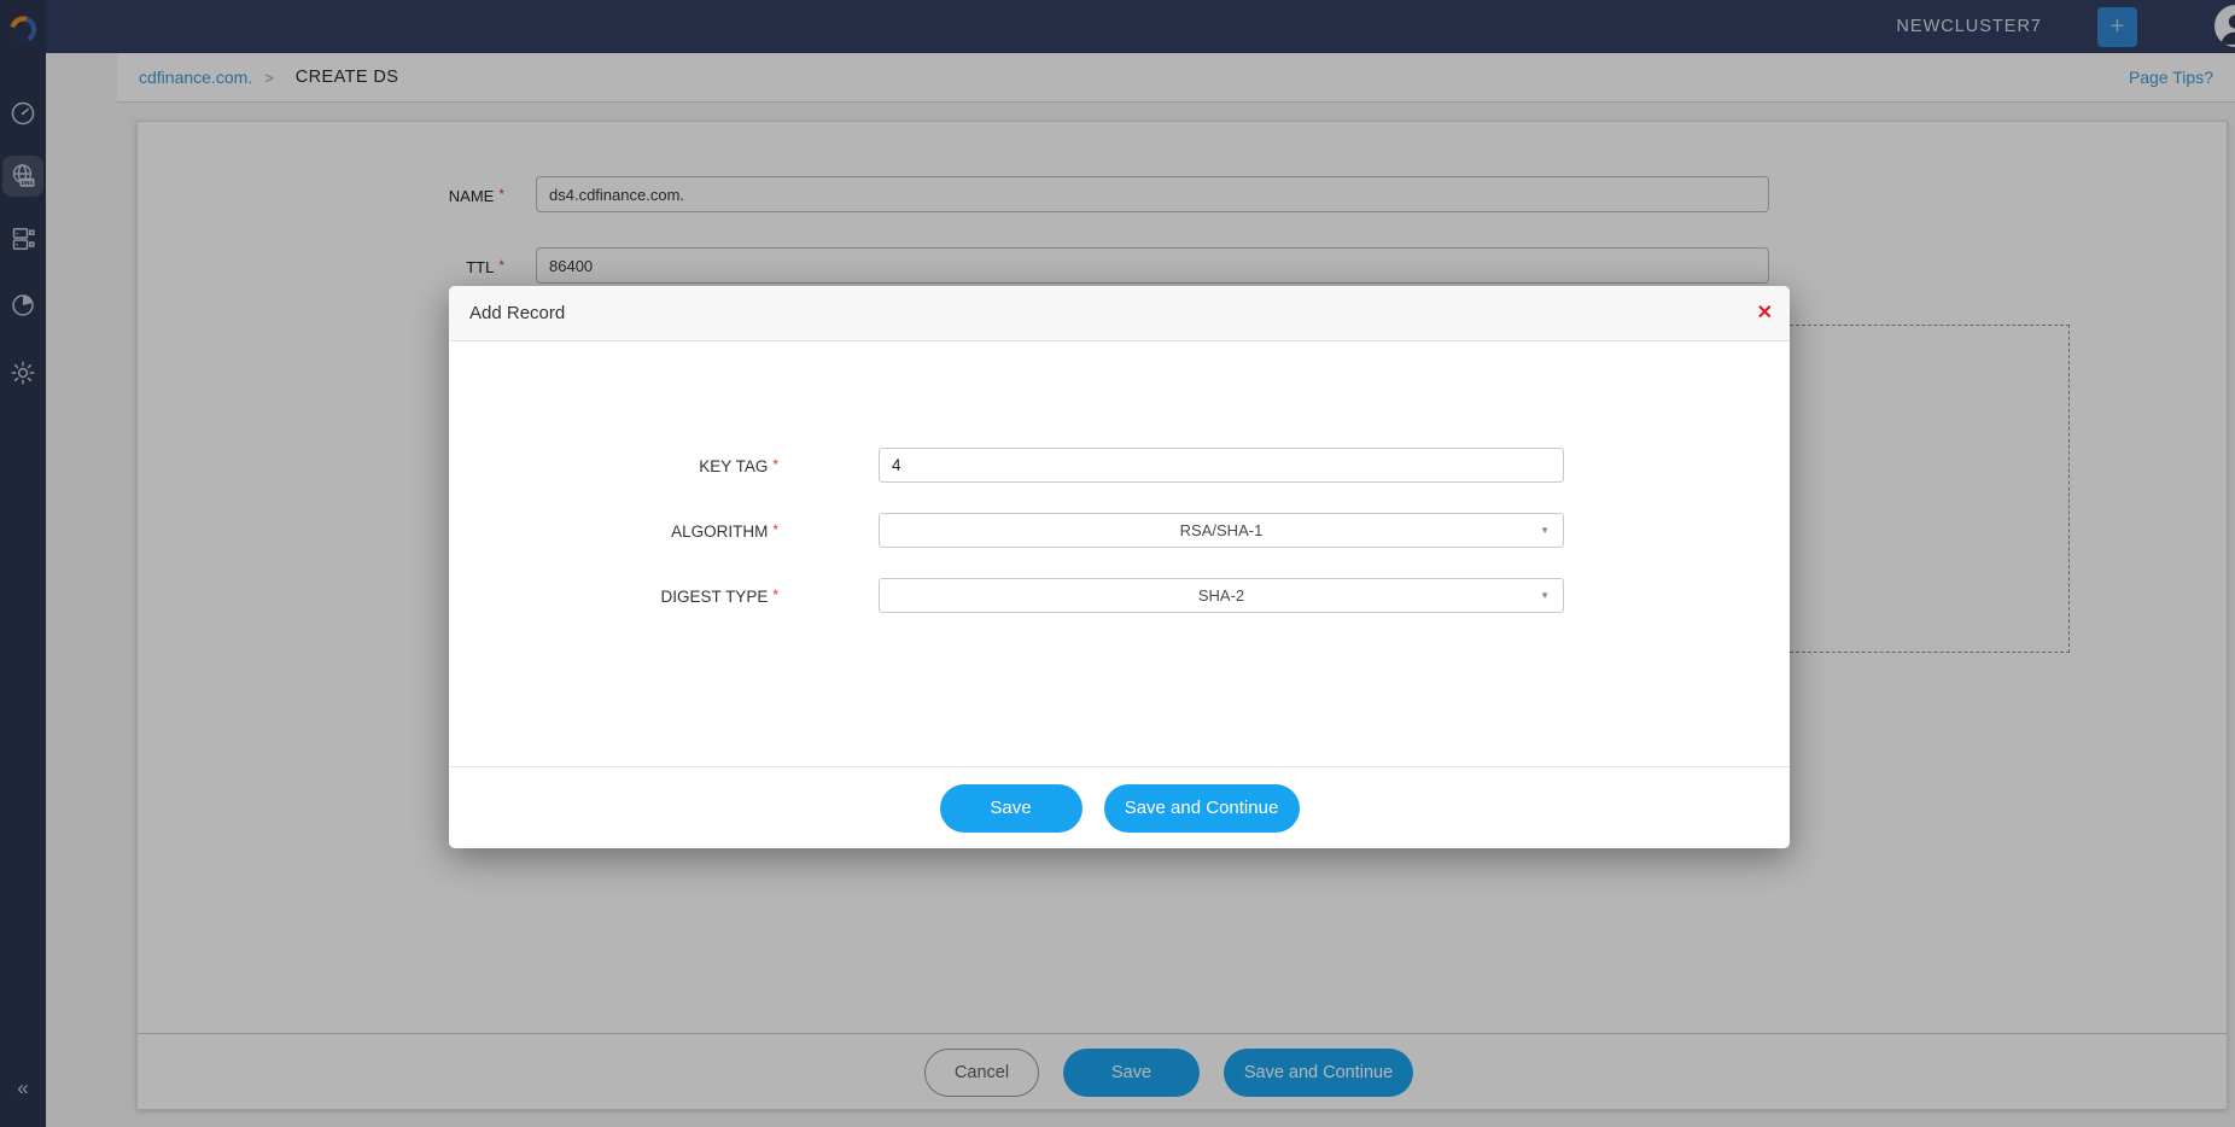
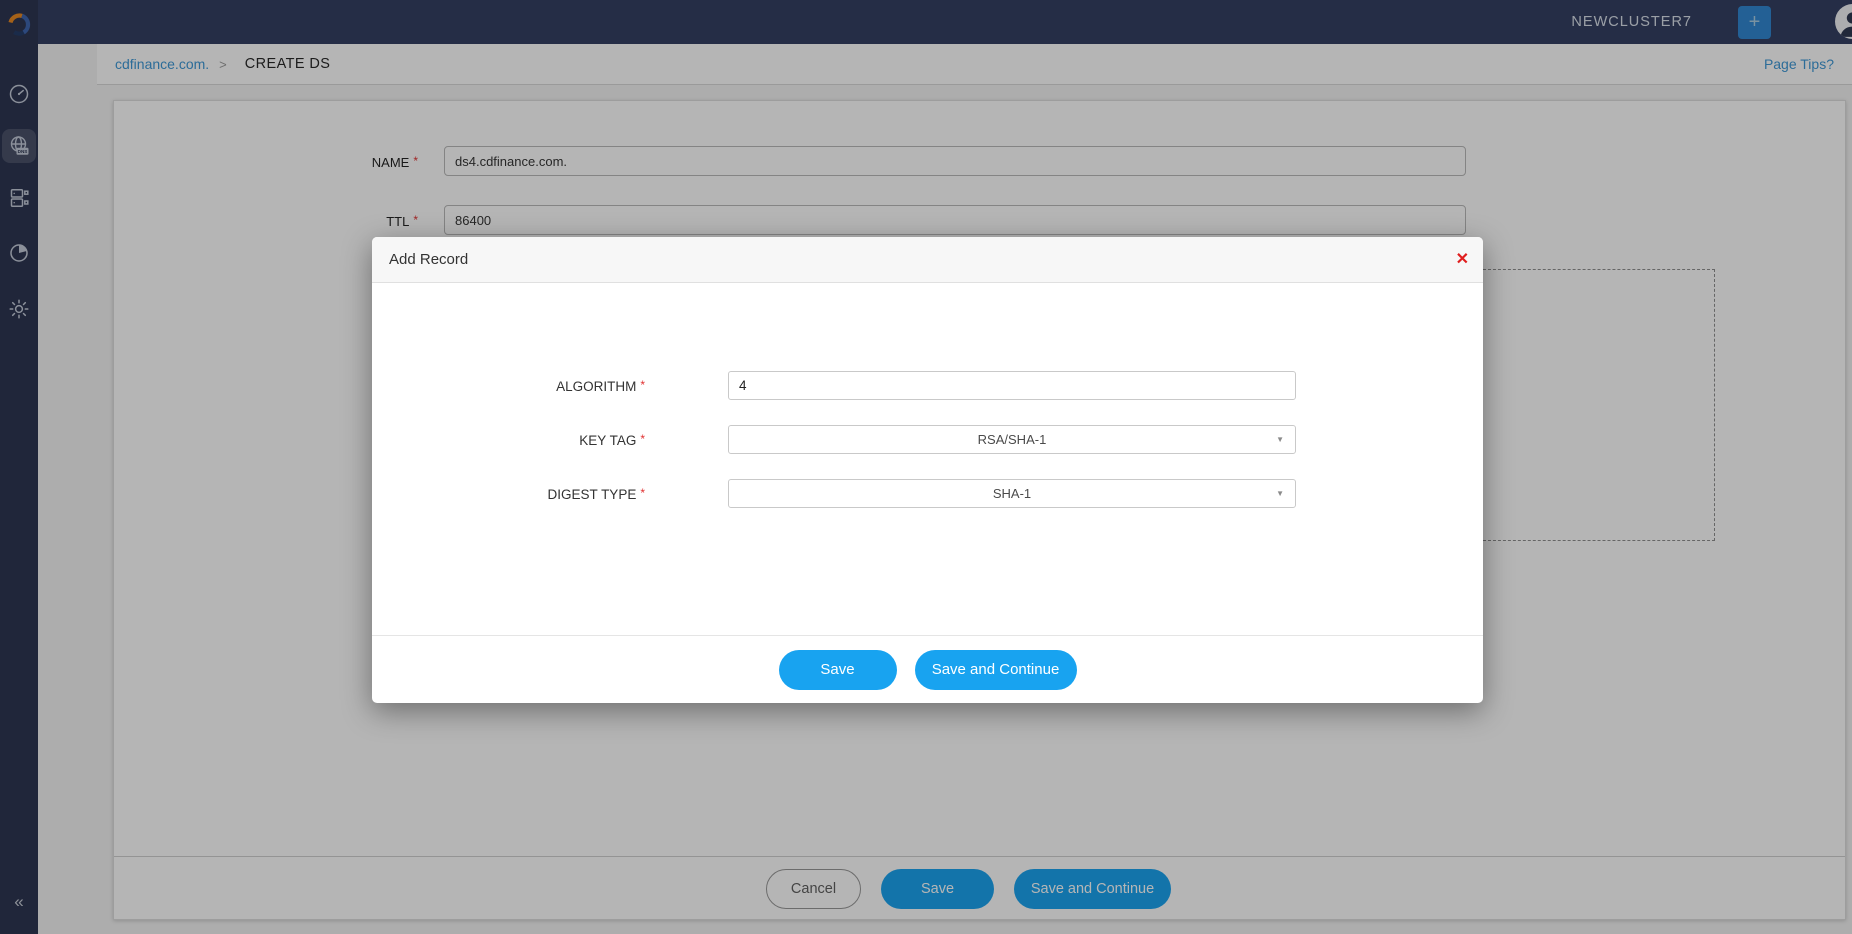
  NEWCLUSTER7
  +
  «
  cdfinance.com.
  >
  CREATE DS
  Page Tips?
  NAME *
  ds4.cdfinance.com.
  TTL *
  86400
  Cancel
  Save
  Save and Continue
  Add Record
  ✕
- KEY TAG *
+ ALGORITHM *
  4
- ALGORITHM *
+ KEY TAG *
  RSA/SHA-1
  ▼
  DIGEST TYPE *
- SHA-2
+ SHA-1
  ▼
  Save
  Save and Continue
